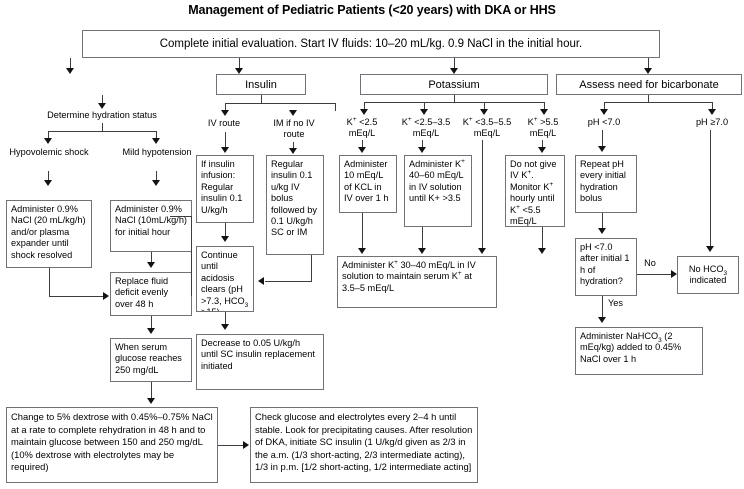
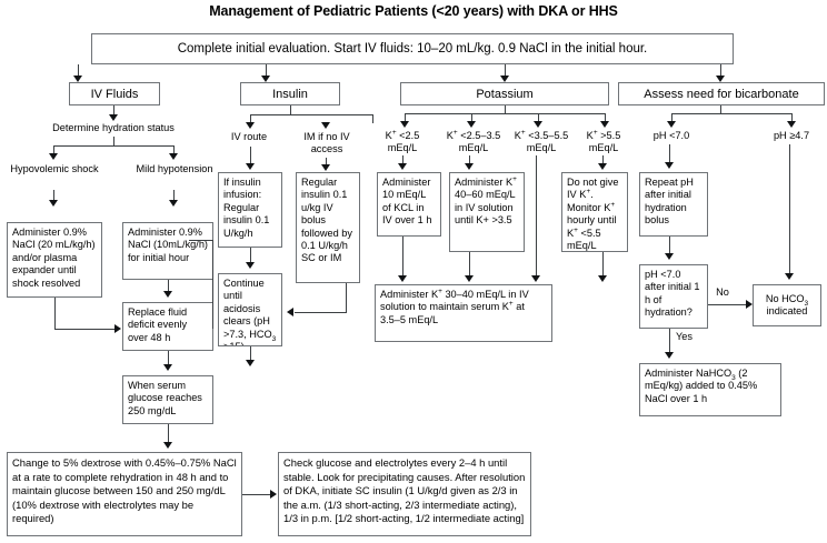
  Management of Pediatric Patients (<20 years) with DKA or HHS
  Complete initial evaluation. Start IV fluids: 10–20 mL/kg. 0.9 NaCl in the initial hour.
+ IV Fluids
  Insulin
  Potassium
  Assess need for bicarbonate
  Determine hydration status
  Hypovolemic shock
  Mild hypotension
  Administer 0.9% NaCl (20 mL/kg/h) and/or plasma expander until shock resolved
  Administer 0.9% NaCl (10mL/kg/h) for initial hour
  Replace fluid deficit evenly over 48 h
  When serum glucose reaches 250 mg/dL
  IV route
- IM if no IV route
+ IM if no IV access
  If insulin infusion: Regular insulin 0.1 U/kg/h
  Regular insulin 0.1 u/kg IV bolus followed by 0.1 U/kg/h SC or IM
  Continue until acidosis clears (pH >7.3, HCO
- Decrease to 0.05 U/kg/h until SC insulin replacement initiated
  K <2.5
  mEq/L
  K <2.5–3.5
  mEq/L
  K <3.5–5.5
  mEq/L
  K >5.5
  mEq/L
  Administer 10 mEq/L of KCL in IV over 1 h
  Administer K 40–60 mEq/L in IV solution until K+ >3.5
  Do not give IV K . Monitor K hourly until K <5.5 mEq/L
  Administer K 30–40 mEq/L in IV solution to maintain serum K at 3.5–5 mEq/L
  pH <7.0
- pH ≥7.0
+ pH ≥4.7
- Repeat pH every initial hydration bolus
+ Repeat pH after initial hydration bolus
  pH <7.0 after initial 1 h of hydration?
  No
  No HCO indicated
  Yes
  Administer NaHCO (2 mEq/kg) added to 0.45% NaCl over 1 h
  Change to 5% dextrose with 0.45%–0.75% NaCl at a rate to complete rehydration in 48 h and to maintain glucose between 150 and 250 mg/dL (10% dextrose with electrolytes may be required)
  Check glucose and electrolytes every 2–4 h until stable. Look for precipitating causes. After resolution of DKA, initiate SC insulin (1 U/kg/d given as 2/3 in the a.m. (1/3 short-acting, 2/3 intermediate acting), 1/3 in p.m. [1/2 short-acting, 1/2 intermediate acting]
